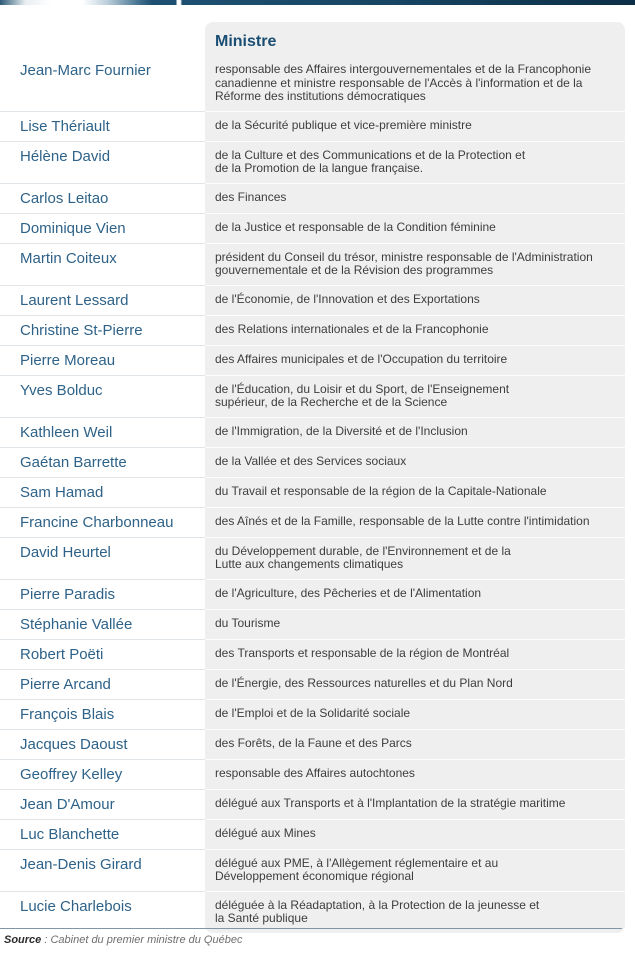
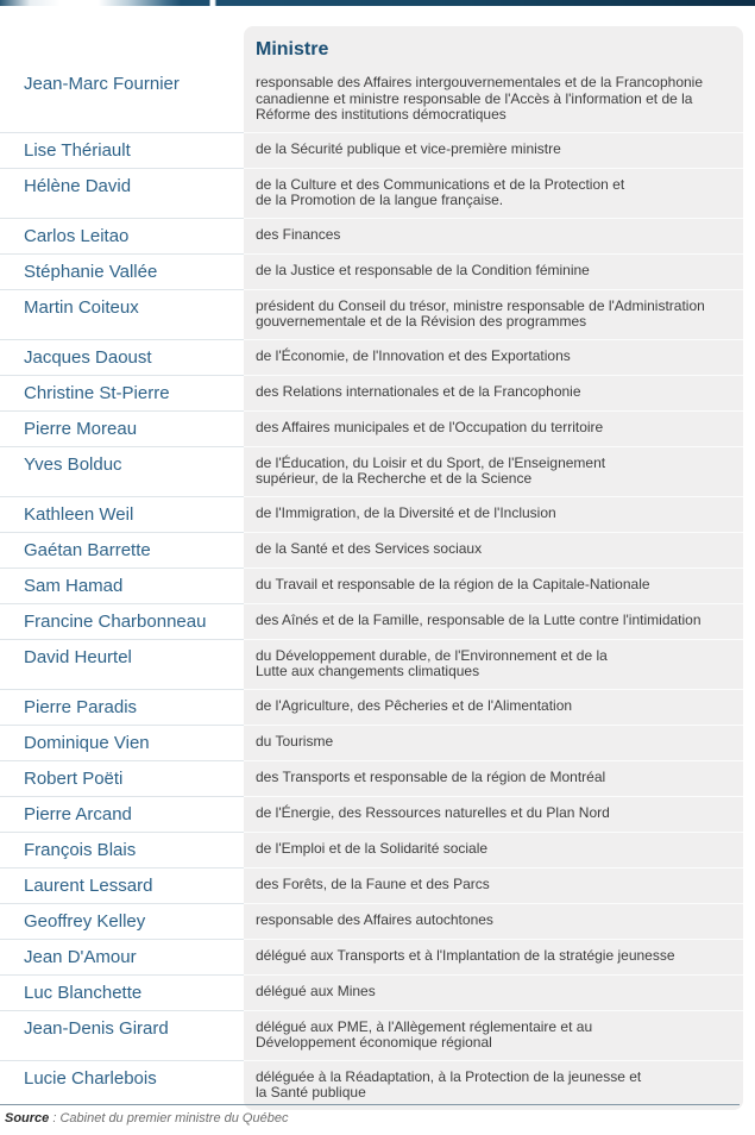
  Ministre
  Jean-Marc Fournier
  responsable des Affaires intergouvernementales et de la Francophonie
  canadienne et ministre responsable de l'Accès à l'information et de la
  Réforme des institutions démocratiques
  Lise Thériault
  de la Sécurité publique et vice-première ministre
  Hélène David
  de la Culture et des Communications et de la Protection et
  de la Promotion de la langue française.
  Carlos Leitao
  des Finances
- Dominique Vien
+ Stéphanie Vallée
  de la Justice et responsable de la Condition féminine
  Martin Coiteux
  président du Conseil du trésor, ministre responsable de l'Administration
  gouvernementale et de la Révision des programmes
- Laurent Lessard
+ Jacques Daoust
  de l'Économie, de l'Innovation et des Exportations
  Christine St-Pierre
  des Relations internationales et de la Francophonie
  Pierre Moreau
  des Affaires municipales et de l'Occupation du territoire
  Yves Bolduc
  de l'Éducation, du Loisir et du Sport, de l'Enseignement
  supérieur, de la Recherche et de la Science
  Kathleen Weil
  de l'Immigration, de la Diversité et de l'Inclusion
  Gaétan Barrette
- de la Vallée et des Services sociaux
+ de la Santé et des Services sociaux
  Sam Hamad
  du Travail et responsable de la région de la Capitale-Nationale
  Francine Charbonneau
  des Aînés et de la Famille, responsable de la Lutte contre l'intimidation
  David Heurtel
  du Développement durable, de l'Environnement et de la
  Lutte aux changements climatiques
  Pierre Paradis
  de l'Agriculture, des Pêcheries et de l'Alimentation
- Stéphanie Vallée
+ Dominique Vien
  du Tourisme
  Robert Poëti
  des Transports et responsable de la région de Montréal
  Pierre Arcand
  de l'Énergie, des Ressources naturelles et du Plan Nord
  François Blais
  de l'Emploi et de la Solidarité sociale
- Jacques Daoust
+ Laurent Lessard
  des Forêts, de la Faune et des Parcs
  Geoffrey Kelley
  responsable des Affaires autochtones
  Jean D'Amour
- délégué aux Transports et à l'Implantation de la stratégie maritime
+ délégué aux Transports et à l'Implantation de la stratégie jeunesse
  Luc Blanchette
  délégué aux Mines
  Jean-Denis Girard
  délégué aux PME, à l'Allègement réglementaire et au
  Développement économique régional
  Lucie Charlebois
  déléguée à la Réadaptation, à la Protection de la jeunesse et
  la Santé publique
  Source : Cabinet du premier ministre du Québec
